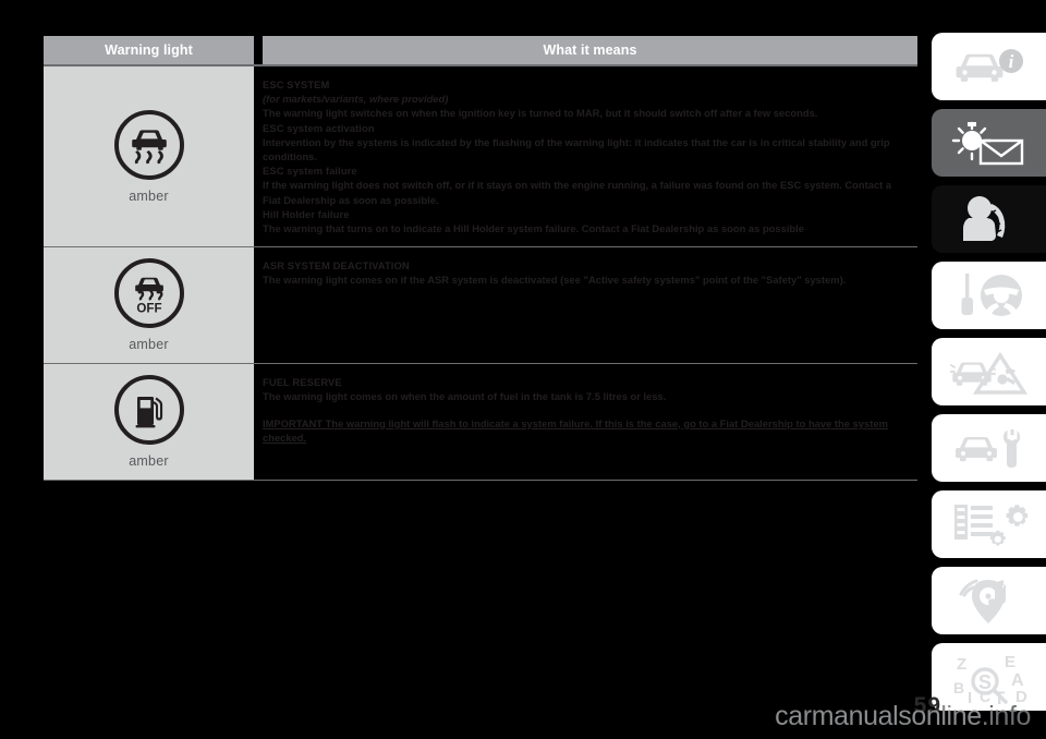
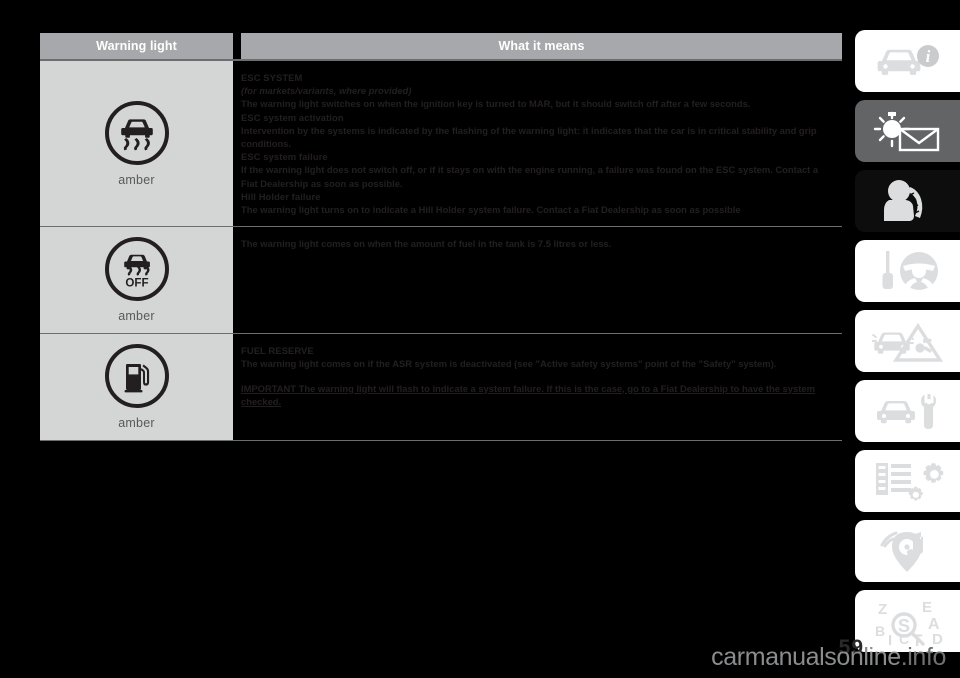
  Warning light
  What it means
  amber
  ESC SYSTEM
  (for markets/variants, where provided)
  The warning light switches on when the ignition key is turned to MAR, but it should switch off after a few seconds.
  ESC system activation
  Intervention by the systems is indicated by the flashing of the warning light: it indicates that the car is in critical stability and grip conditions.
  ESC system failure
  If the warning light does not switch off, or if it stays on with the engine running, a failure was found on the ESC system. Contact a Fiat Dealership as soon as possible.
  Hill Holder failure
- The warning that turns on to indicate a Hill Holder system failure. Contact a Fiat Dealership as soon as possible
+ The warning light turns on to indicate a Hill Holder system failure. Contact a Fiat Dealership as soon as possible
  OFF
  amber
- ASR SYSTEM DEACTIVATION
- The warning light comes on if the ASR system is deactivated (see "Active safety systems" point of the "Safety" system).
+ The warning light comes on when the amount of fuel in the tank is 7.5 litres or less.
  amber
  FUEL RESERVE
- The warning light comes on when the amount of fuel in the tank is 7.5 litres or less.
+ The warning light comes on if the ASR system is deactivated (see "Active safety systems" point of the "Safety" system).
  IMPORTANT The warning light will flash to indicate a system failure. If this is the case, go to a Fiat Dealership to have the system checked.
  i
  Z
  B
  I
  C
  E
  A
  D
  S
  59
  carmanualsonline.info
